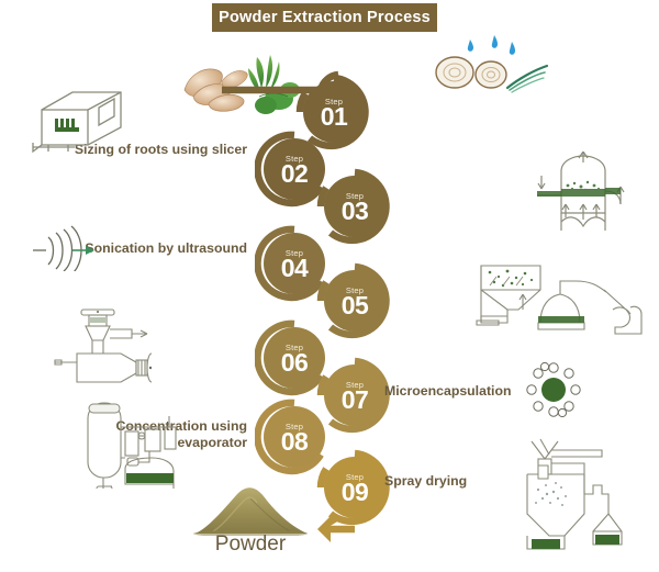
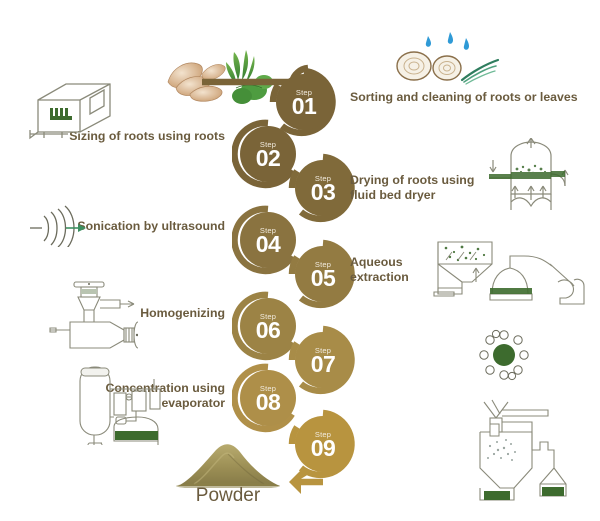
- Powder Extraction Process
  Step
  01
+ Sorting and cleaning of roots or leaves
  Step
  02
- Sizing of roots using slicer
+ Sizing of roots using roots
  Step
  03
+ Drying of roots using fluid bed dryer
  Step
  04
  onication by ultrasound
  Step
  05
+ Aqueous extraction
  Step
  06
+ Homogenizing
  Step
  07
- Microencapsulation
  Step
  08
  oncentration using evaporator
  Step
  09
- Spray drying
  Powder
